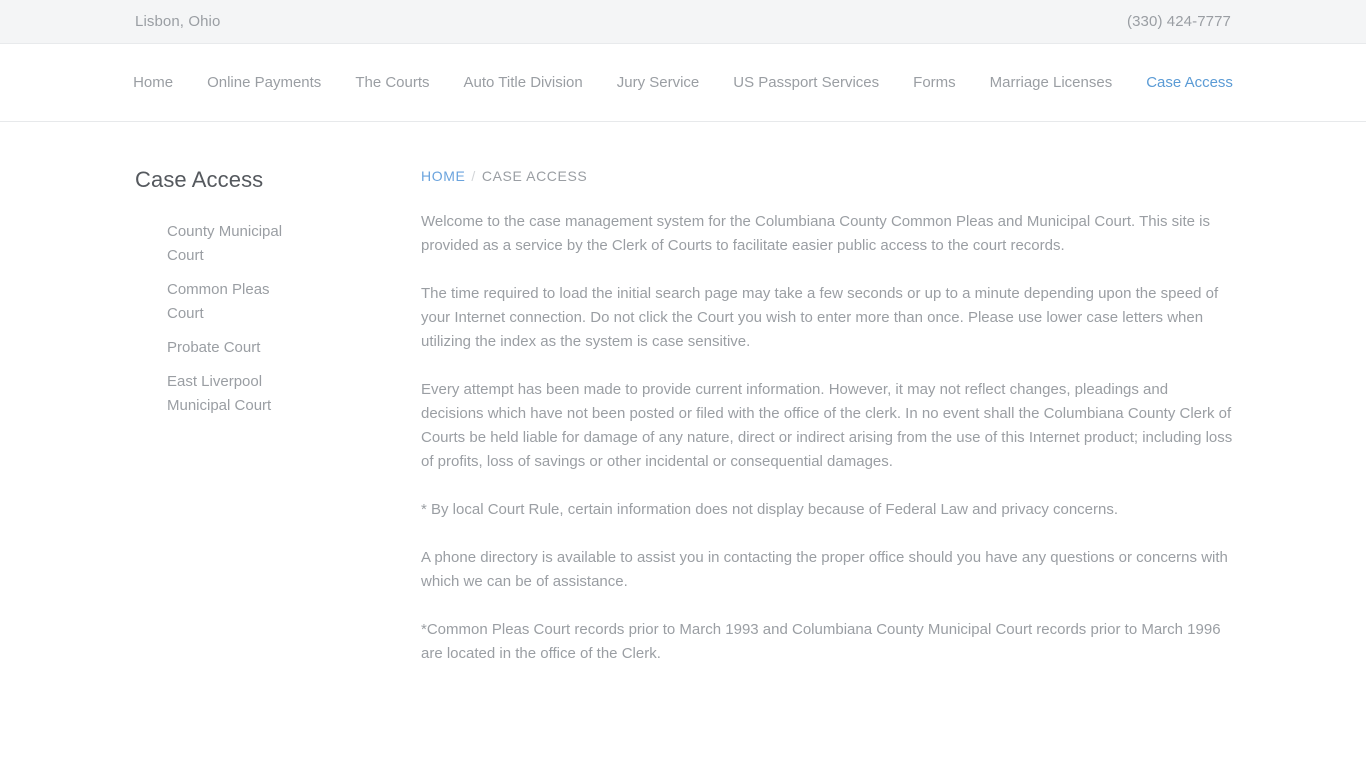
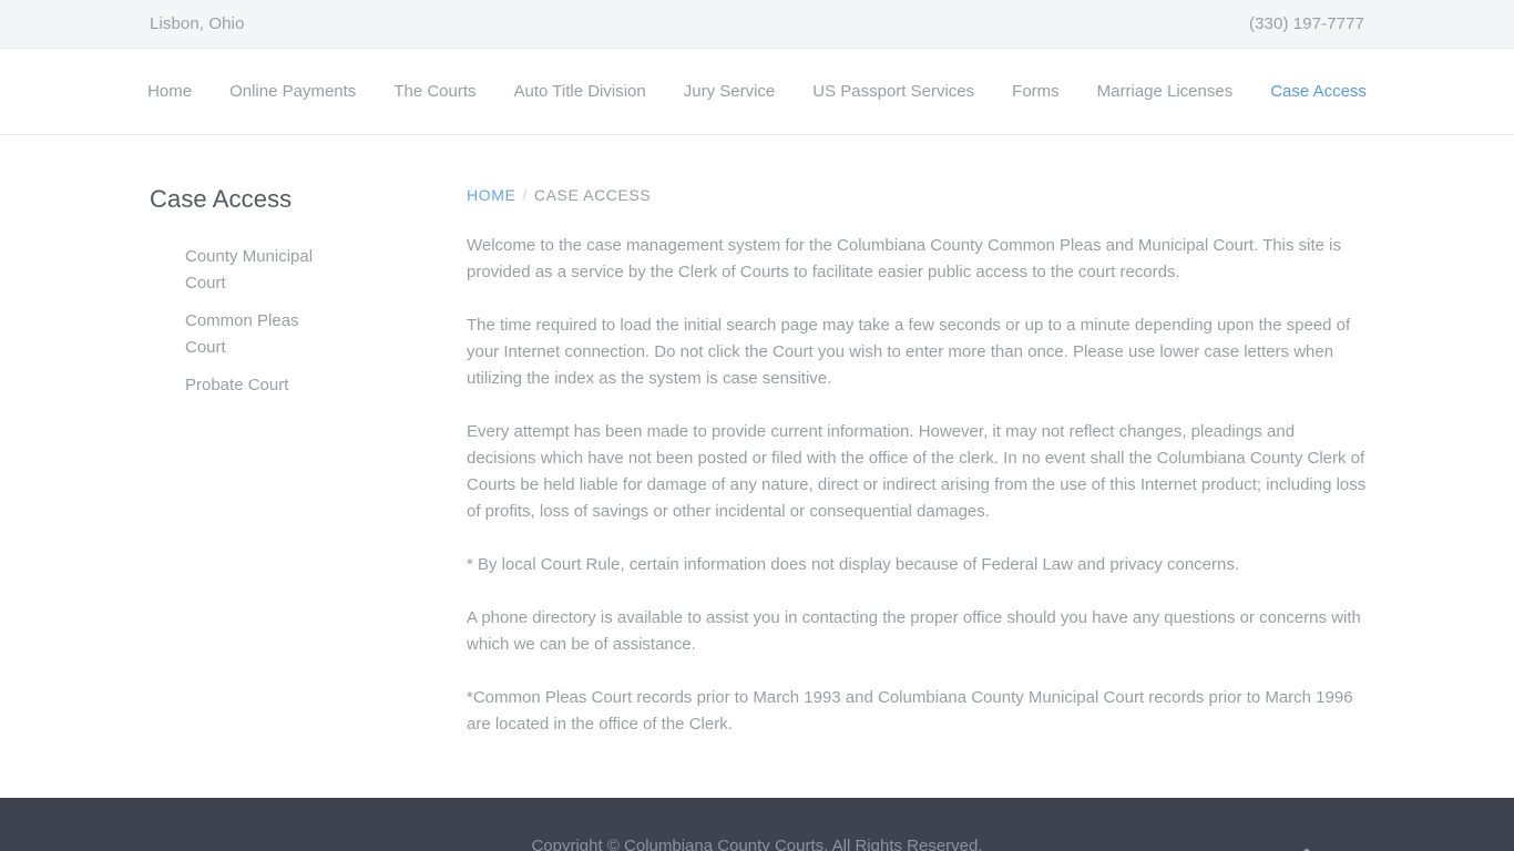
  Lisbon, Ohio
- (330) 424-7777
+ (330) 197-7777
  Home
  Online Payments
  The Courts
  Auto Title Division
  Jury Service
  US Passport Services
  Forms
  Marriage Licenses
  Case Access
  Case Access
  County Municipal Court
  Common Pleas Court
  Probate Court
- East Liverpool Municipal Court
  HOME / CASE ACCESS
  Welcome to the case management system for the Columbiana County Common Pleas and Municipal Court. This site is provided as a service by the Clerk of Courts to facilitate easier public access to the court records.
  The time required to load the initial search page may take a few seconds or up to a minute depending upon the speed of your Internet connection. Do not click the Court you wish to enter more than once. Please use lower case letters when utilizing the index as the system is case sensitive.
  Every attempt has been made to provide current information. However, it may not reflect changes, pleadings and decisions which have not been posted or filed with the office of the clerk. In no event shall the Columbiana County Clerk of Courts be held liable for damage of any nature, direct or indirect arising from the use of this Internet product; including loss of profits, loss of savings or other incidental or consequential damages.
  * By local Court Rule, certain information does not display because of Federal Law and privacy concerns.
  A phone directory is available to assist you in contacting the proper office should you have any questions or concerns with which we can be of assistance.
  *Common Pleas Court records prior to March 1993 and Columbiana County Municipal Court records prior to March 1996 are located in the office of the Clerk.
+ Copyright © Columbiana County Courts. All Rights Reserved.
